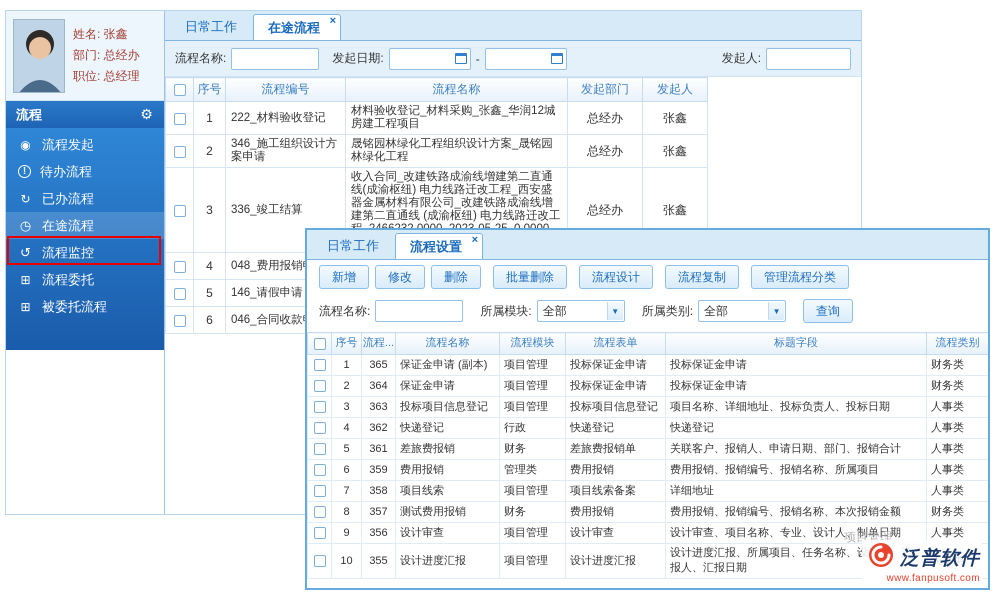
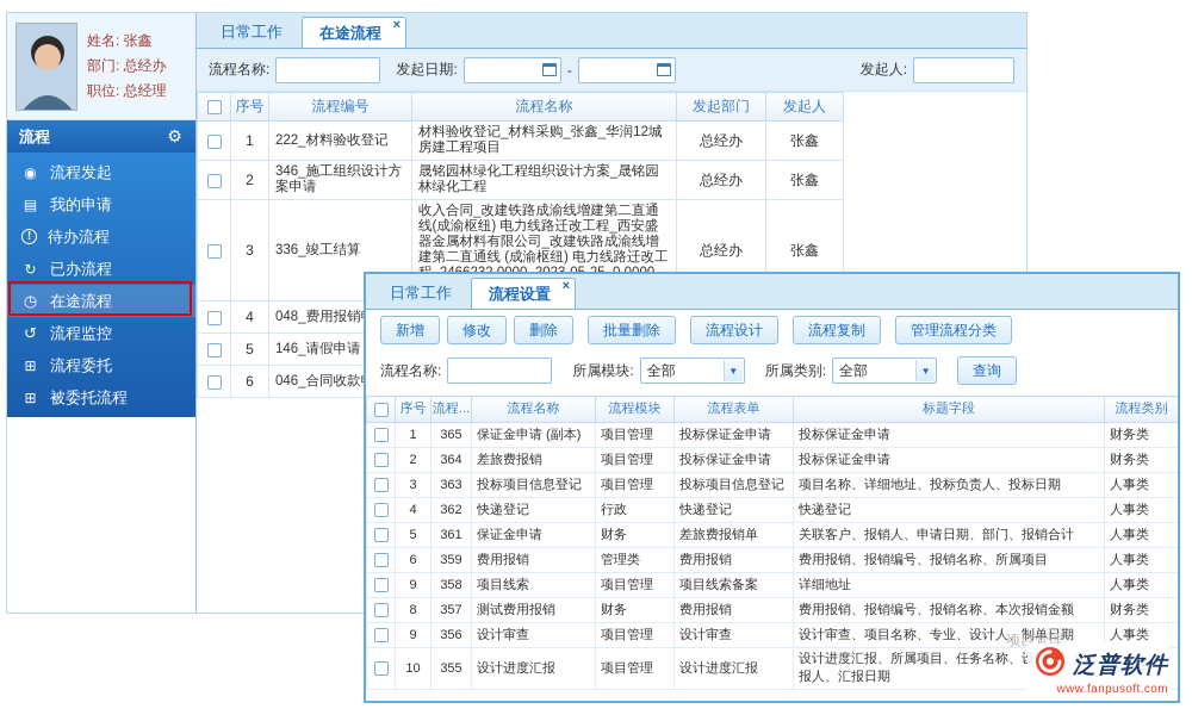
  姓名: 张鑫
  部门: 总经办
  职位: 总经理
  流程
  流程发起
+ 我的申请
  待办流程
  已办流程
  在途流程
  流程监控
  流程委托
  被委托流程
  日常工作
  在途流程
  ×
  流程名称:
  发起日期:
  -
  发起人:
  	序号	流程编号	流程名称	发起部门	发起人
  	1	222_材料验收登记	材料验收登记_材料采购_张鑫_华润12城房建工程项目	总经办	张鑫
  	2	346_施工组织设计方案申请	晟铭园林绿化工程组织设计方案_晟铭园林绿化工程	总经办	张鑫
  	4	048_费用报销
  	5	146_请假申请
  	6	046_合同收款
  日常工作
  流程设置
  ×
  新增
  修改
  删除
  批量删除
  流程设计
  流程复制
  管理流程分类
  流程名称:
  所属模块:
  全部
  所属类别:
  全部
  查询
  	序号	流程...	流程名称	流程模块	流程表单	标题字段	流程类别
  	1	365	保证金申请 (副本)	项目管理	投标保证金申请	投标保证金申请	财务类
- 	2	364	保证金申请	项目管理	投标保证金申请	投标保证金申请	财务类
+ 	2	364	差旅费报销	项目管理	投标保证金申请	投标保证金申请	财务类
  	3	363	投标项目信息登记	项目管理	投标项目信息登记	项目名称、详细地址、投标负责人、投标日期	人事类
  	4	362	快递登记	行政	快递登记	快递登记	人事类
- 	5	361	差旅费报销	财务	差旅费报销单	关联客户、报销人、申请日期、部门、报销合计	人事类
+ 	5	361	保证金申请	财务	差旅费报销单	关联客户、报销人、申请日期、部门、报销合计	人事类
  	6	359	费用报销	管理类	费用报销	费用报销、报销编号、报销名称、所属项目	人事类
- 	7	358	项目线索	项目管理	项目线索备案	详细地址	人事类
+ 	9	358	项目线索	项目管理	项目线索备案	详细地址	人事类
  	8	357	测试费用报销	财务	费用报销	费用报销、报销编号、报销名称、本次报销金额	财务类
  	9	356	设计审查	项目管理	设计审查	设计审查、项目名称、专业、设计人、制单日期	人事类
  	10	355	设计进度汇报	项目管理	设计进度汇报	设计进度汇报、所属项目、任务名称、设、汇报人、汇报日期	人事类
  项目管理
  泛普软件
  www.fanpusoft.com
